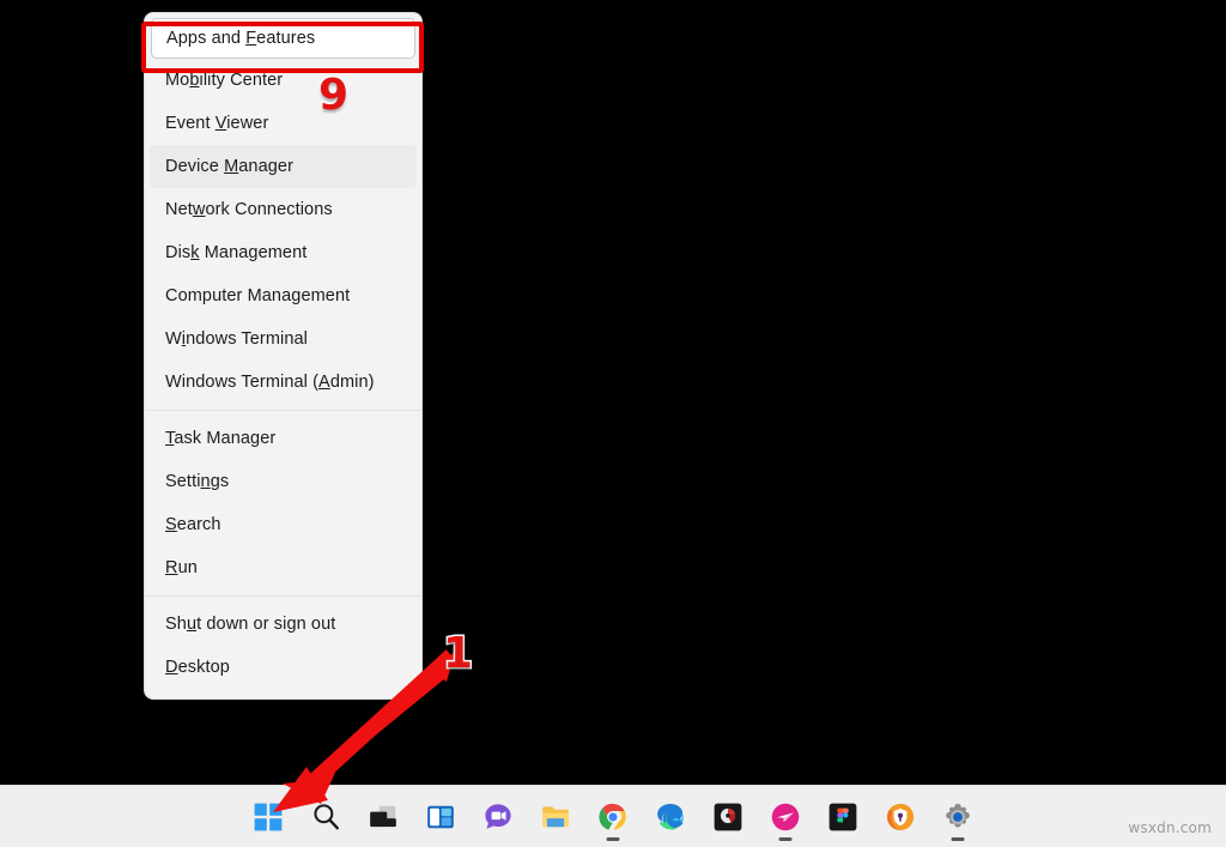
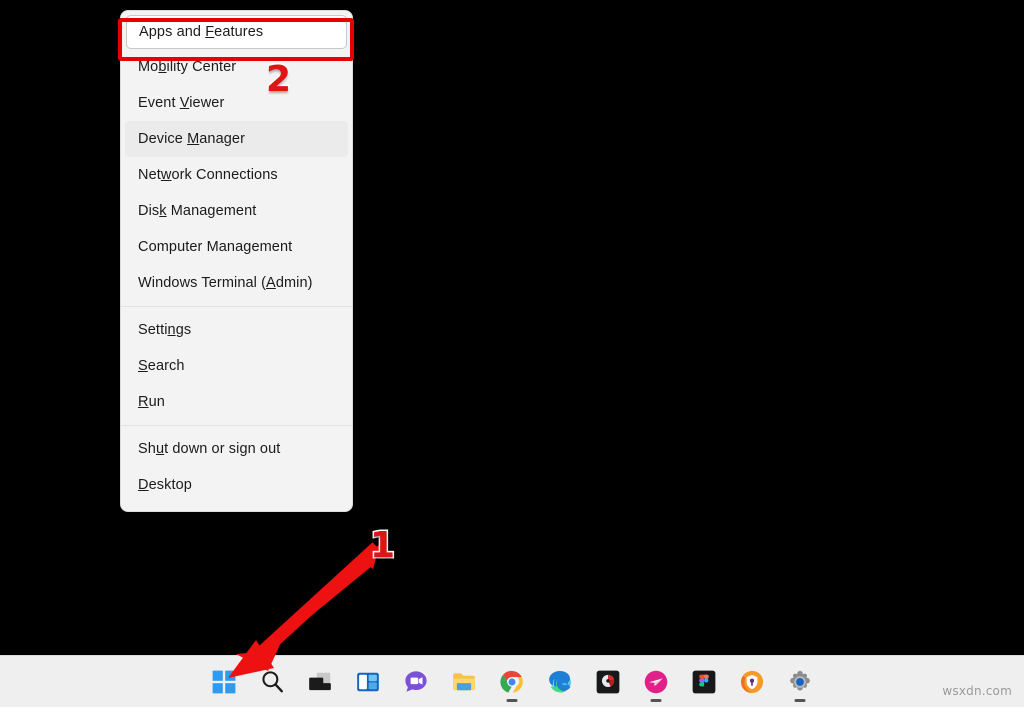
  Apps and Features
  Mobility Center
  Event Viewer
  Device Manager
  Network Connections
  Disk Management
  Computer Management
- Windows Terminal
  Windows Terminal (Admin)
- Task Manager
  Settings
  Search
  Run
  Shut down or sign out
  Desktop
- 9
+ 2
  1
  wsxdn.com
